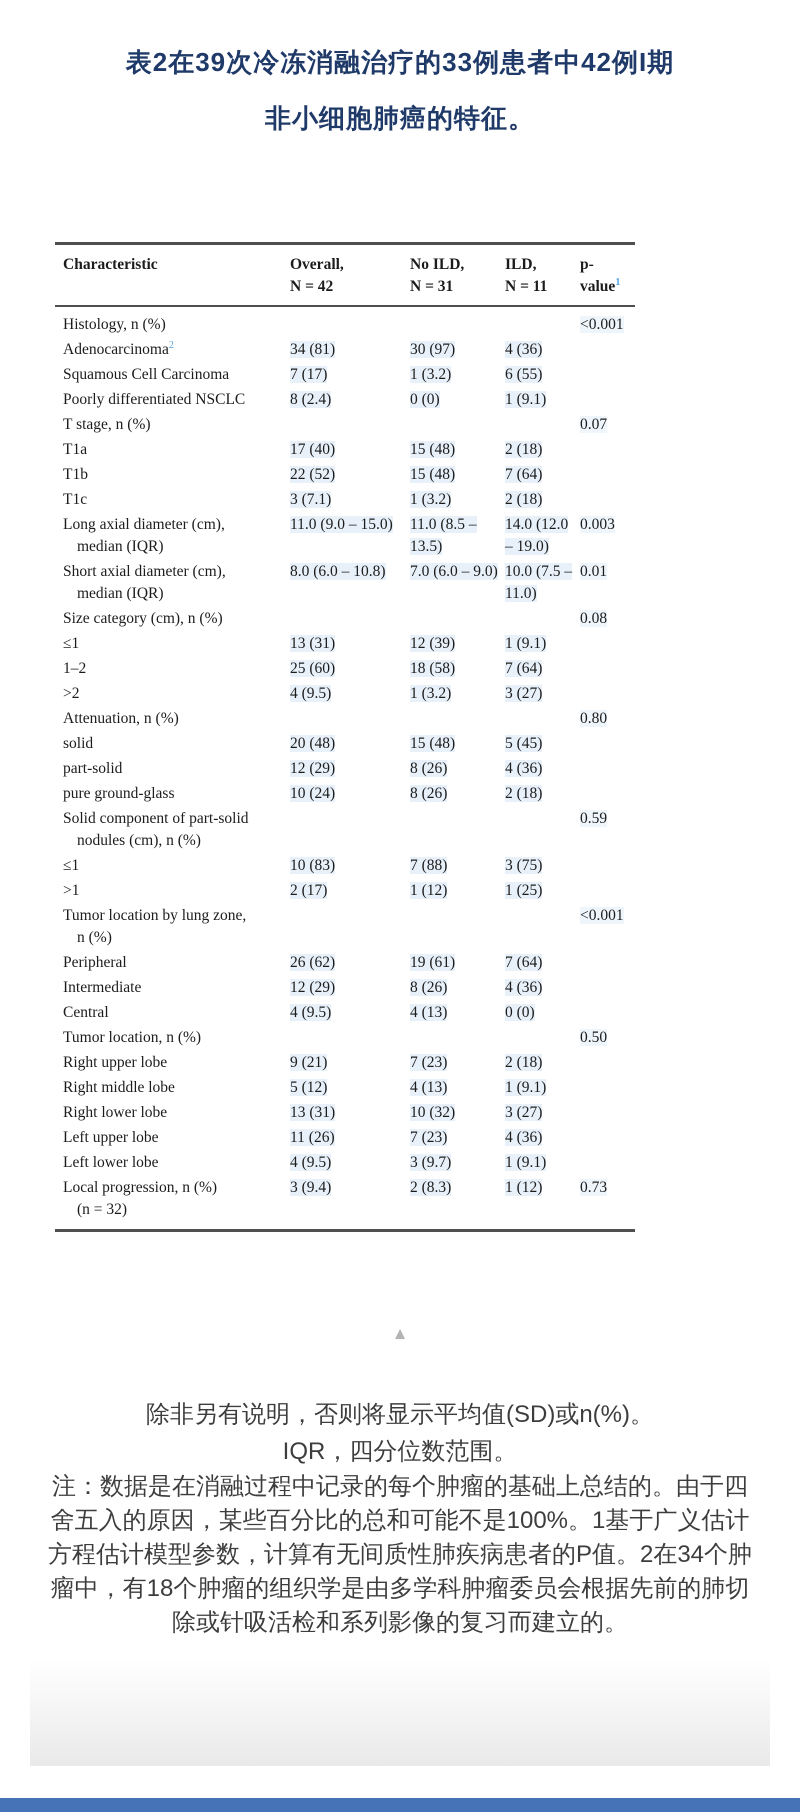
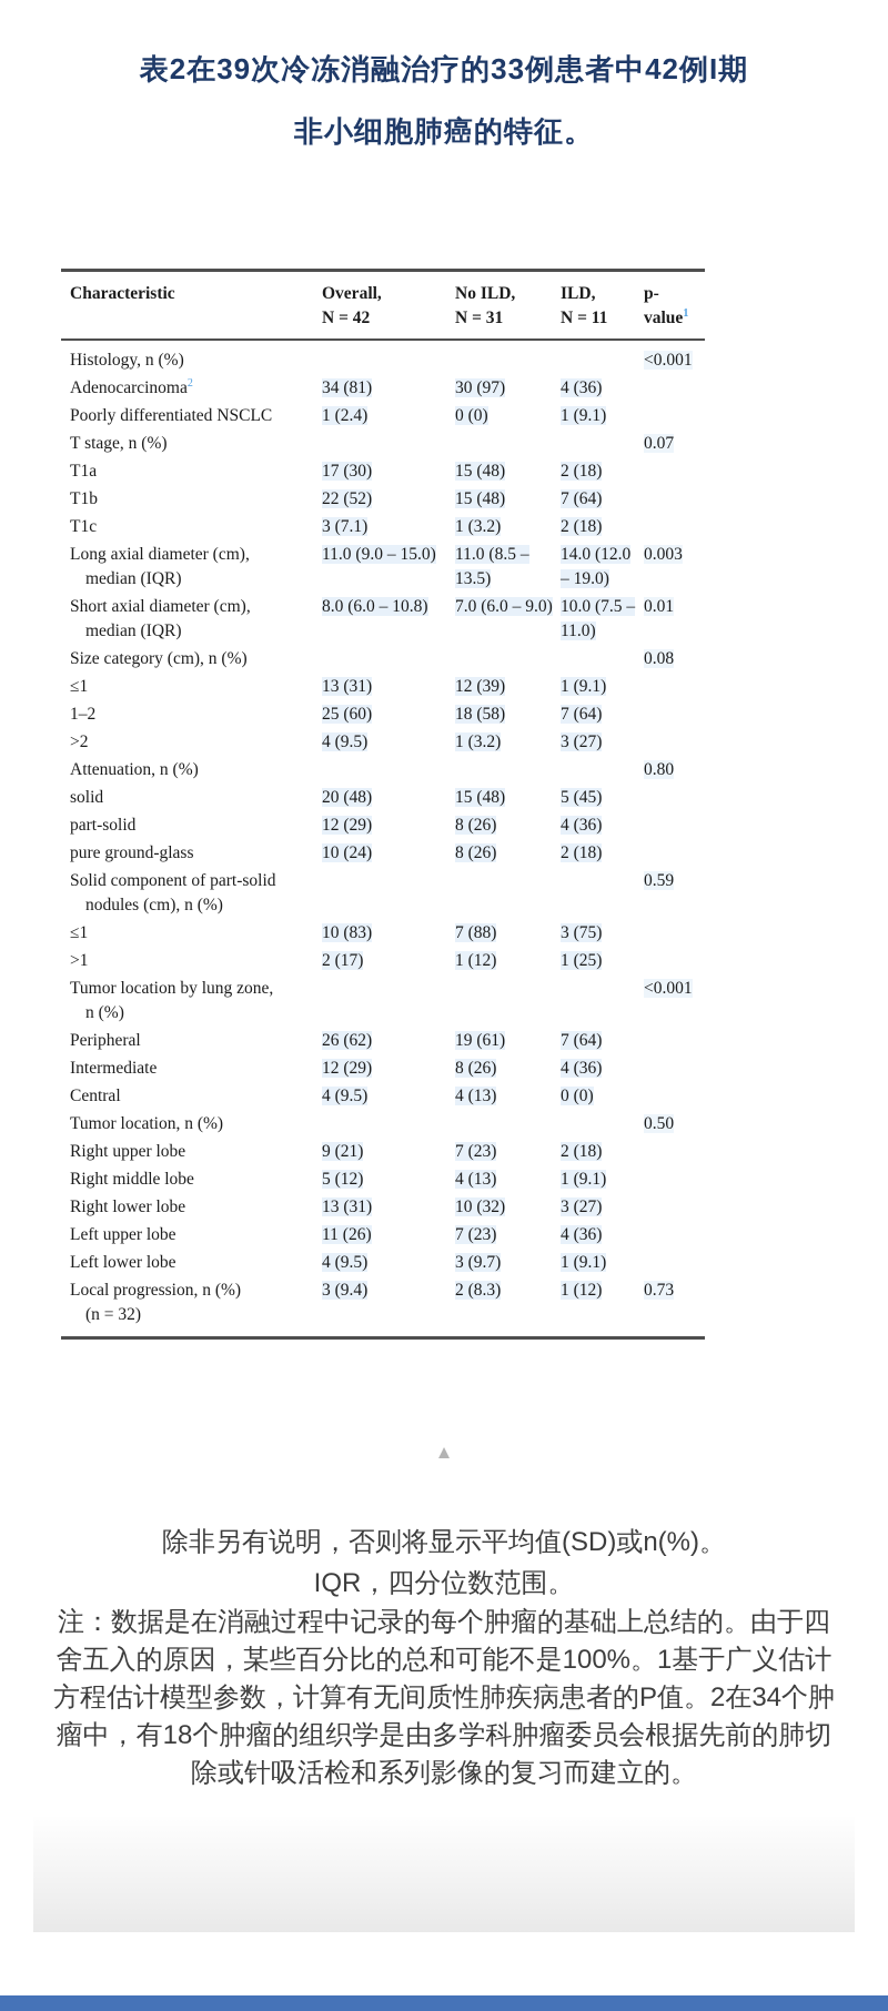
  表2在39次冷冻消融治疗的33例患者中42例I期
  非小细胞肺癌的特征。
  Characteristic	Overall, N = 42	No ILD, N = 31	ILD, N = 11	p- value1
  Histology, n (%)				<0.001
  Adenocarcinoma2	34 (81)	30 (97)	4 (36)
- Squamous Cell Carcinoma	7 (17)	1 (3.2)	6 (55)
- Poorly differentiated NSCLC	8 (2.4)	0 (0)	1 (9.1)
+ Poorly differentiated NSCLC	1 (2.4)	0 (0)	1 (9.1)
  T stage, n (%)				0.07
- T1a	17 (40)	15 (48)	2 (18)
+ T1a	17 (30)	15 (48)	2 (18)
  T1b	22 (52)	15 (48)	7 (64)
  T1c	3 (7.1)	1 (3.2)	2 (18)
  Long axial diameter (cm),median (IQR)	11.0 (9.0 – 15.0)	11.0 (8.5 – 13.5)	14.0 (12.0 – 19.0)	0.003
  Short axial diameter (cm),median (IQR)	8.0 (6.0 – 10.8)	7.0 (6.0 – 9.0)	10.0 (7.5 – 11.0)	0.01
  Size category (cm), n (%)				0.08
  ≤1	13 (31)	12 (39)	1 (9.1)
  1–2	25 (60)	18 (58)	7 (64)
  >2	4 (9.5)	1 (3.2)	3 (27)
  Attenuation, n (%)				0.80
  solid	20 (48)	15 (48)	5 (45)
  part-solid	12 (29)	8 (26)	4 (36)
  pure ground-glass	10 (24)	8 (26)	2 (18)
  Solid component of part-solidnodules (cm), n (%)				0.59
  ≤1	10 (83)	7 (88)	3 (75)
  >1	2 (17)	1 (12)	1 (25)
  Tumor location by lung zone,n (%)				<0.001
  Peripheral	26 (62)	19 (61)	7 (64)
  Intermediate	12 (29)	8 (26)	4 (36)
  Central	4 (9.5)	4 (13)	0 (0)
  Tumor location, n (%)				0.50
  Right upper lobe	9 (21)	7 (23)	2 (18)
  Right middle lobe	5 (12)	4 (13)	1 (9.1)
  Right lower lobe	13 (31)	10 (32)	3 (27)
  Left upper lobe	11 (26)	7 (23)	4 (36)
  Left lower lobe	4 (9.5)	3 (9.7)	1 (9.1)
  Local progression, n (%)(n = 32)	3 (9.4)	2 (8.3)	1 (12)	0.73
  ▲
  除非另有说明，否则将显示平均值(SD)或n(%)。
  IQR，四分位数范围。
  注：数据是在消融过程中记录的每个肿瘤的基础上总结的。由于四舍五入的原因，某些百分比的总和可能不是100%。1基于广义估计方程估计模型参数，计算有无间质性肺疾病患者的P值。2在34个肿瘤中，有18个肿瘤的组织学是由多学科肿瘤委员会根据先前的肺切除或针吸活检和系列影像的复习而建立的。
